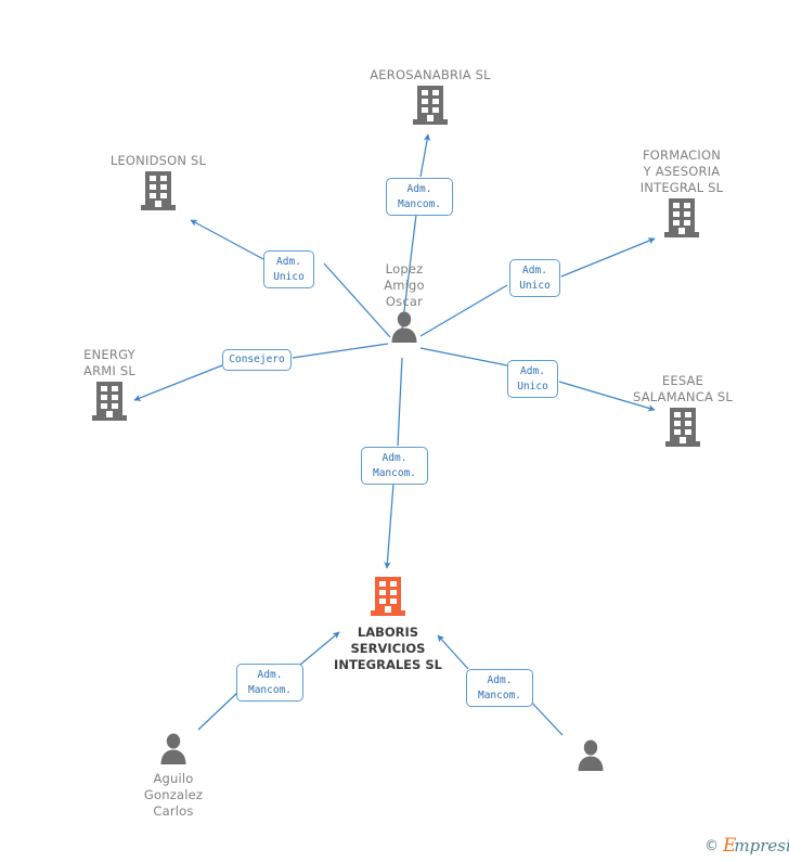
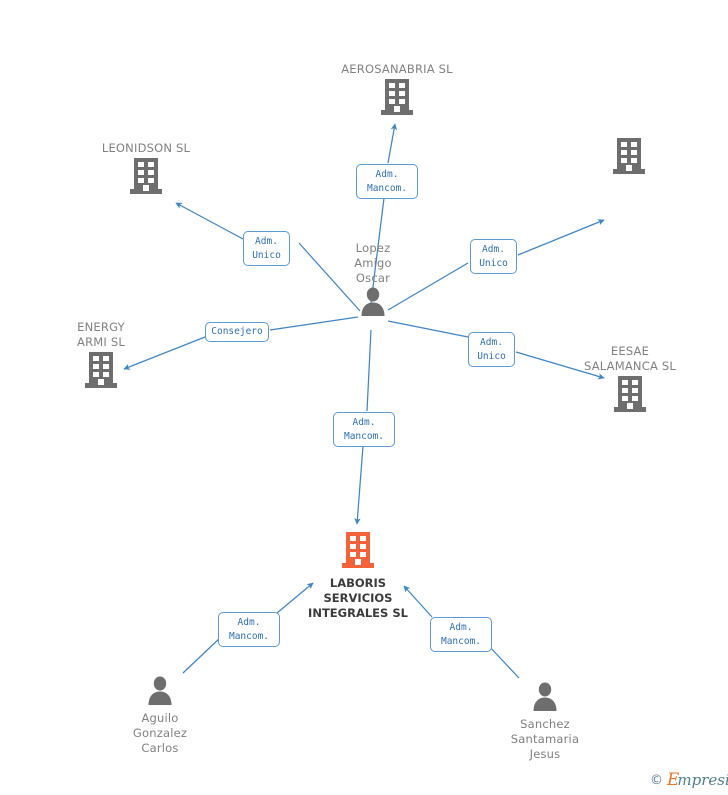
  AEROSANABRIA SL
  LEONIDSON SL
- FORMACION
- Y ASESORIA
- INTEGRAL SL
  ENERGY
  ARMI SL
  EESAE
  SALAMANCA SL
  Lopez
  Amigo
  Oscar
  LABORIS
  SERVICIOS
  INTEGRALES SL
  Aguilo
  Gonzalez
  Carlos
+ Sanchez
+ Santamaria
+ Jesus
  Adm.
  Mancom.
  Adm.
  Unico
  Adm.
  Unico
  Consejero
  Adm.
  Unico
  Adm.
  Mancom.
  Adm.
  Mancom.
  Adm.
  Mancom.
  ©
  E
  mpresi
